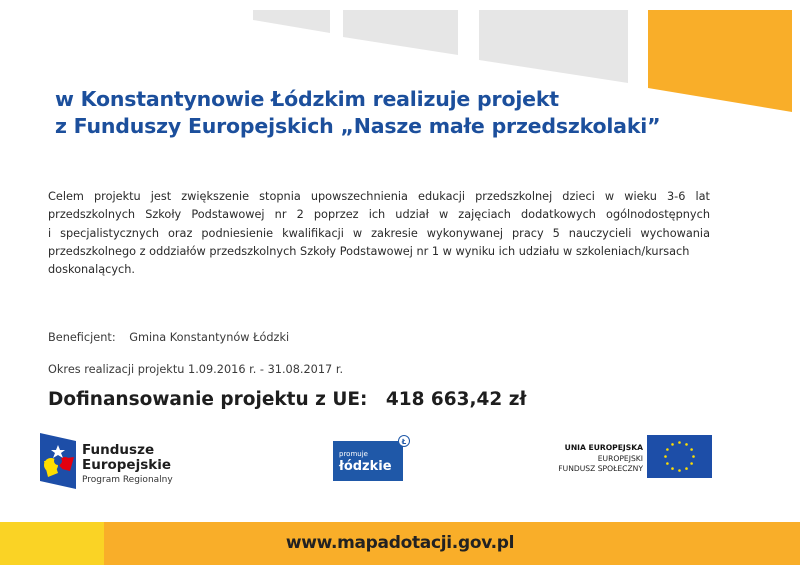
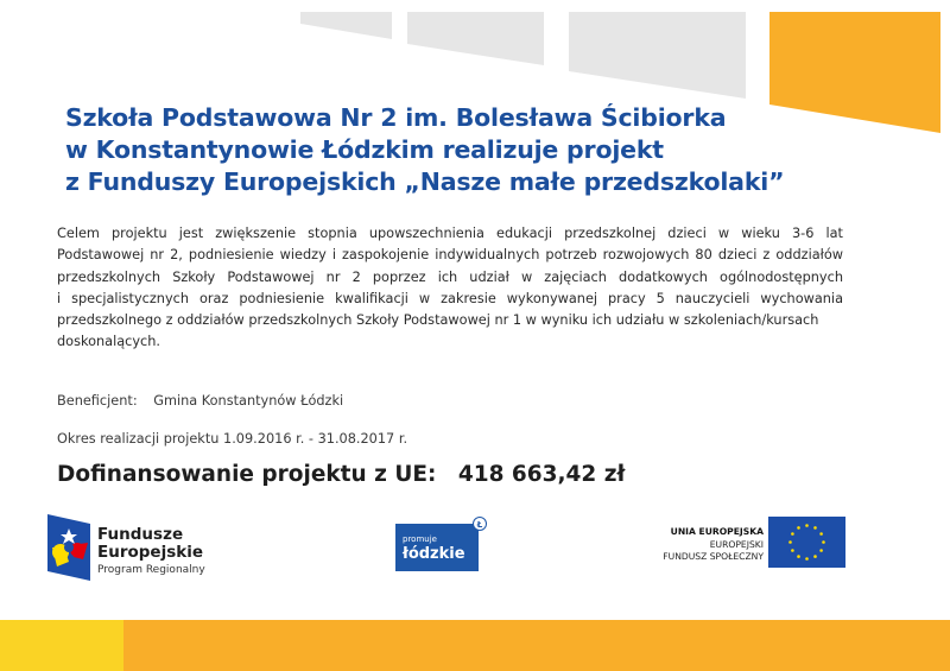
+ Szkoła Podstawowa Nr 2 im. Bolesława Ścibiorka
  w Konstantynowie Łódzkim realizuje projekt
  z Funduszy Europejskich „Nasze małe przedszkolaki”
  Celem projektu jest zwiększenie stopnia upowszechnienia edukacji przedszkolnej dzieci w wieku 3-6 lat
+ Podstawowej nr 2, podniesienie wiedzy i zaspokojenie indywidualnych potrzeb rozwojowych 80 dzieci z oddziałów
  przedszkolnych Szkoły Podstawowej nr 2 poprzez ich udział w zajęciach dodatkowych ogólnodostępnych
  i specjalistycznych oraz podniesienie kwalifikacji w zakresie wykonywanej pracy 5 nauczycieli wychowania
  przedszkolnego z oddziałów przedszkolnych Szkoły Podstawowej nr 1 w wyniku ich udziału w szkoleniach/kursach
  doskonalących.
  Beneficjent: Gmina Konstantynów Łódzki
  Okres realizacji projektu 1.09.2016 r. - 31.08.2017 r.
  Dofinansowanie projektu z UE: 418 663,42 zł
  Fundusze
  Europejskie
  Program Regionalny
  promuje
  łódzkie
  Ł
  UNIA EUROPEJSKA
  EUROPEJSKI
  FUNDUSZ SPOŁECZNY
- www.mapadotacji.gov.pl
